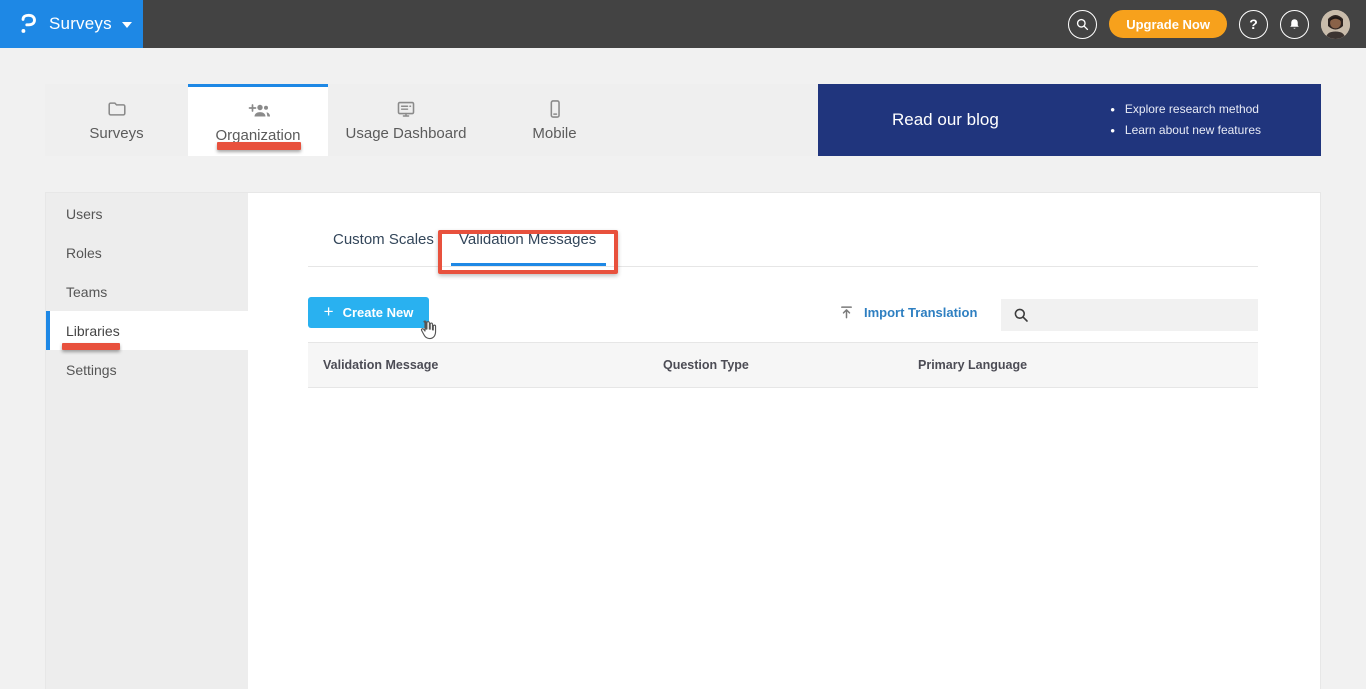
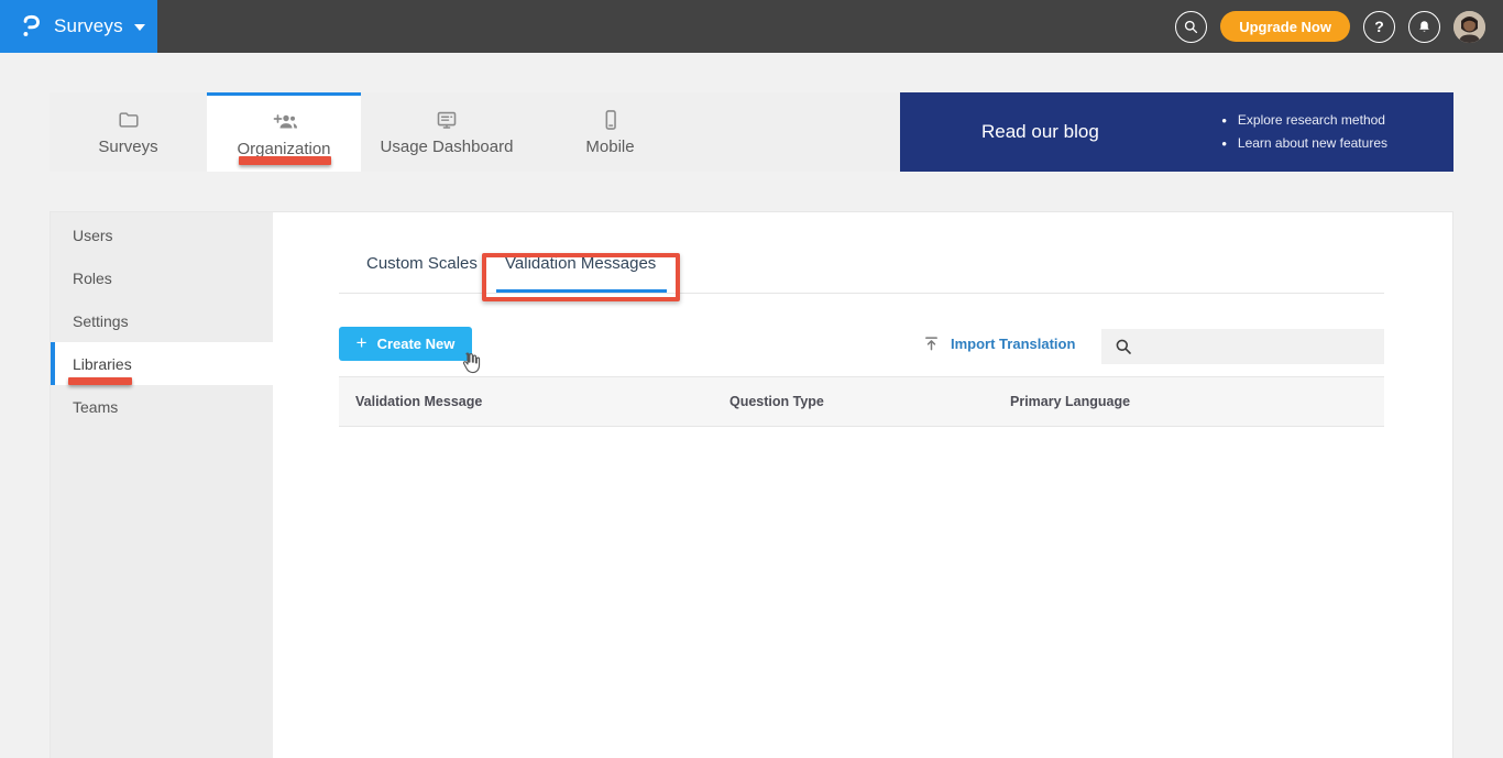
  Surveys
  Upgrade Now
  ?
  Surveys
  Organization
  Usage Dashboard
  Mobile
  Read our blog
  Explore research method
  Learn about new features
  Users
  Roles
- Teams
+ Settings
  Libraries
- Settings
+ Teams
  Custom Scales
  Validation Messages
  +
  Create New
  Import Translation
  Validation Message
  Question Type
  Primary Language
